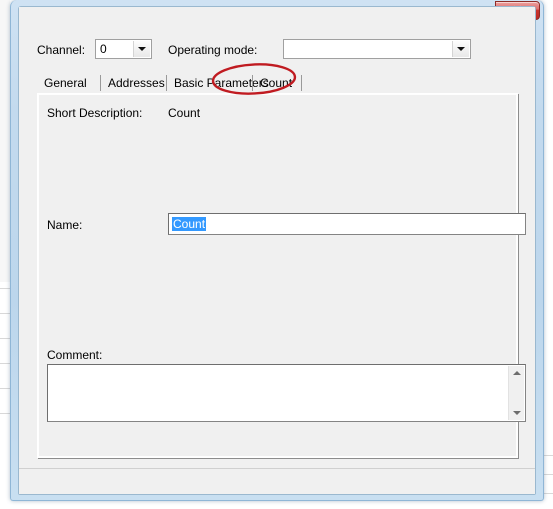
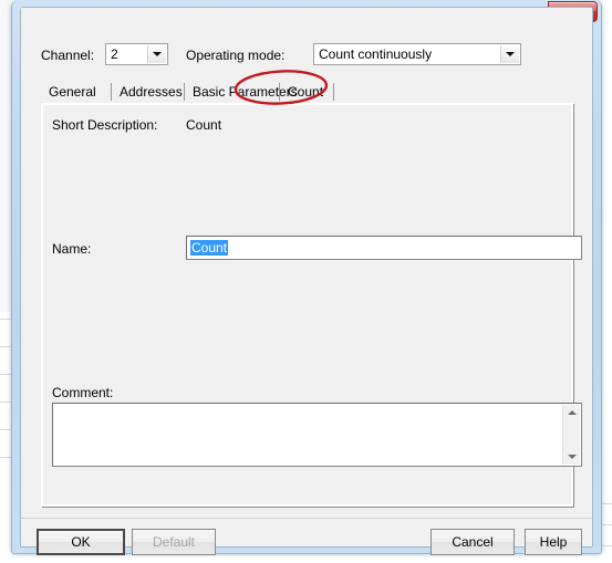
  Channel:
- 0
+ 2
  Operating mode:
+ Count continuously
  General
  Addresses
  Basic Parameters
  Coun
  Short Description:
  Count
  Name:
  Count
  Comment:
+ OK
+ Default
+ Cancel
+ Help
